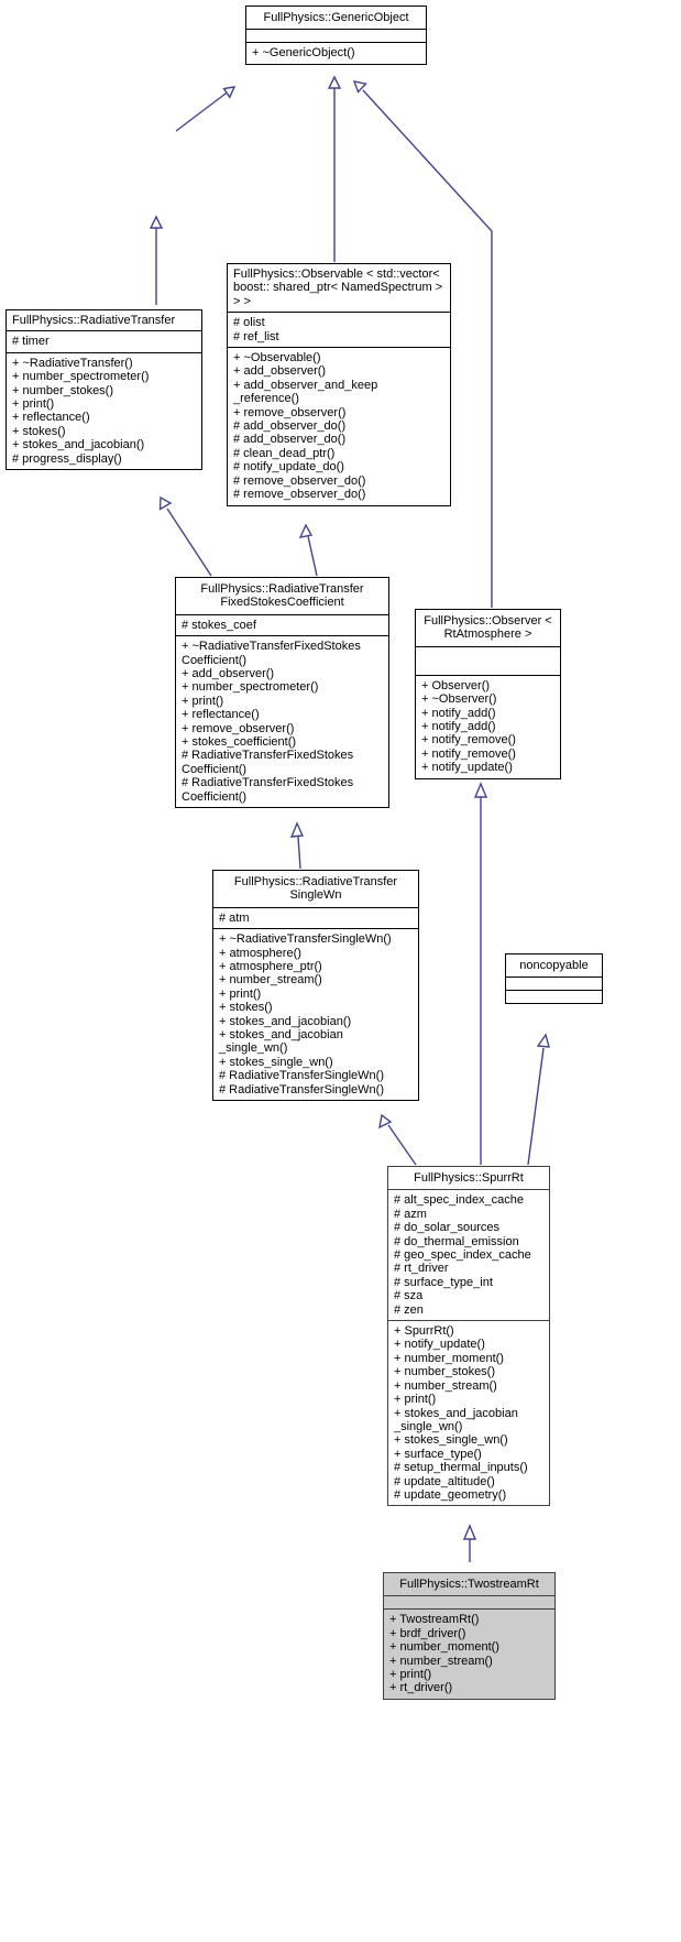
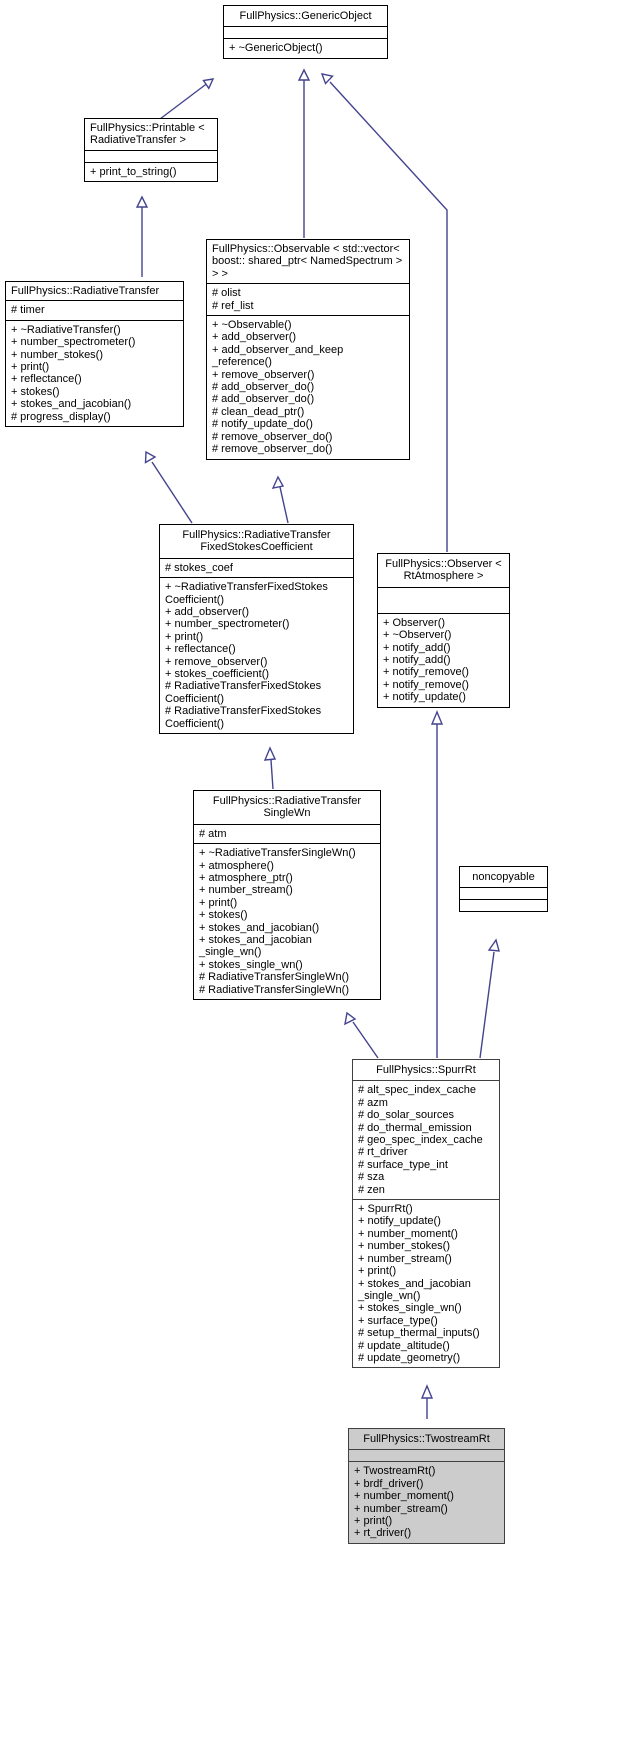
  FullPhysics::GenericObject
  + ~GenericObject()
+ FullPhysics::Printable < RadiativeTransfer >
+ + print_to_string()
  FullPhysics::RadiativeTransfer
  # timer
  + ~RadiativeTransfer()
  + number_spectrometer()
  + number_stokes()
  + print()
  + reflectance()
  + stokes()
  + stokes_and_jacobian()
  # progress_display()
  FullPhysics::Observable < std::vector< boost:: shared_ptr< NamedSpectrum > > >
  # olist
  # ref_list
  + ~Observable()
  + add_observer()
  + add_observer_and_keep
  _reference()
  + remove_observer()
  # add_observer_do()
  # add_observer_do()
  # clean_dead_ptr()
  # notify_update_do()
  # remove_observer_do()
  # remove_observer_do()
  FullPhysics::RadiativeTransfer FixedStokesCoefficient
  # stokes_coef
  + ~RadiativeTransferFixedStokes
  Coefficient()
  + add_observer()
  + number_spectrometer()
  + print()
  + reflectance()
  + remove_observer()
  + stokes_coefficient()
  # RadiativeTransferFixedStokes
  Coefficient()
  # RadiativeTransferFixedStokes
  Coefficient()
  FullPhysics::Observer < RtAtmosphere >
  + Observer()
  + ~Observer()
  + notify_add()
  + notify_add()
  + notify_remove()
  + notify_remove()
  + notify_update()
  FullPhysics::RadiativeTransfer SingleWn
  # atm
  + ~RadiativeTransferSingleWn()
  + atmosphere()
  + atmosphere_ptr()
  + number_stream()
  + print()
  + stokes()
  + stokes_and_jacobian()
  + stokes_and_jacobian
  _single_wn()
  + stokes_single_wn()
  # RadiativeTransferSingleWn()
  # RadiativeTransferSingleWn()
  noncopyable
  FullPhysics::SpurrRt
  # alt_spec_index_cache
  # azm
  # do_solar_sources
  # do_thermal_emission
  # geo_spec_index_cache
  # rt_driver
  # surface_type_int
  # sza
  # zen
  + SpurrRt()
  + notify_update()
  + number_moment()
  + number_stokes()
  + number_stream()
  + print()
  + stokes_and_jacobian
  _single_wn()
  + stokes_single_wn()
  + surface_type()
  # setup_thermal_inputs()
  # update_altitude()
  # update_geometry()
  FullPhysics::TwostreamRt
  + TwostreamRt()
  + brdf_driver()
  + number_moment()
  + number_stream()
  + print()
  + rt_driver()
